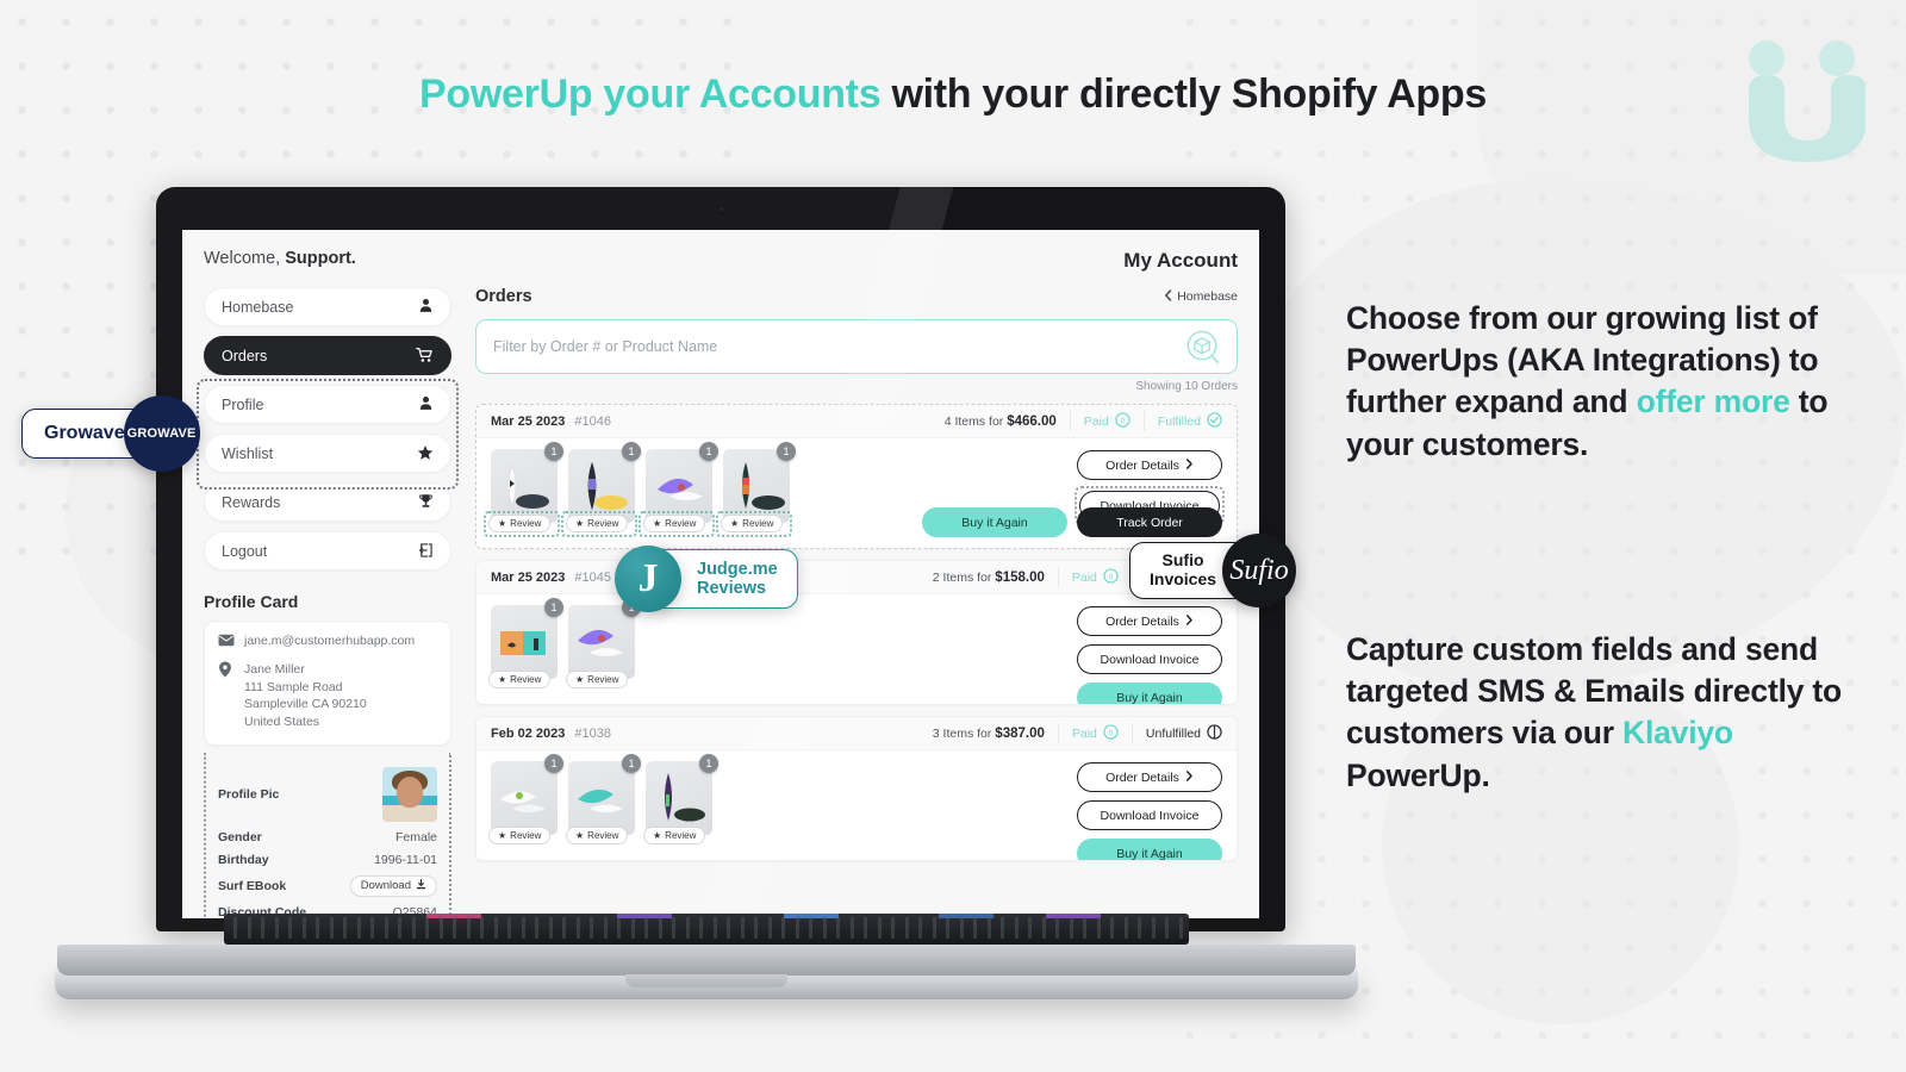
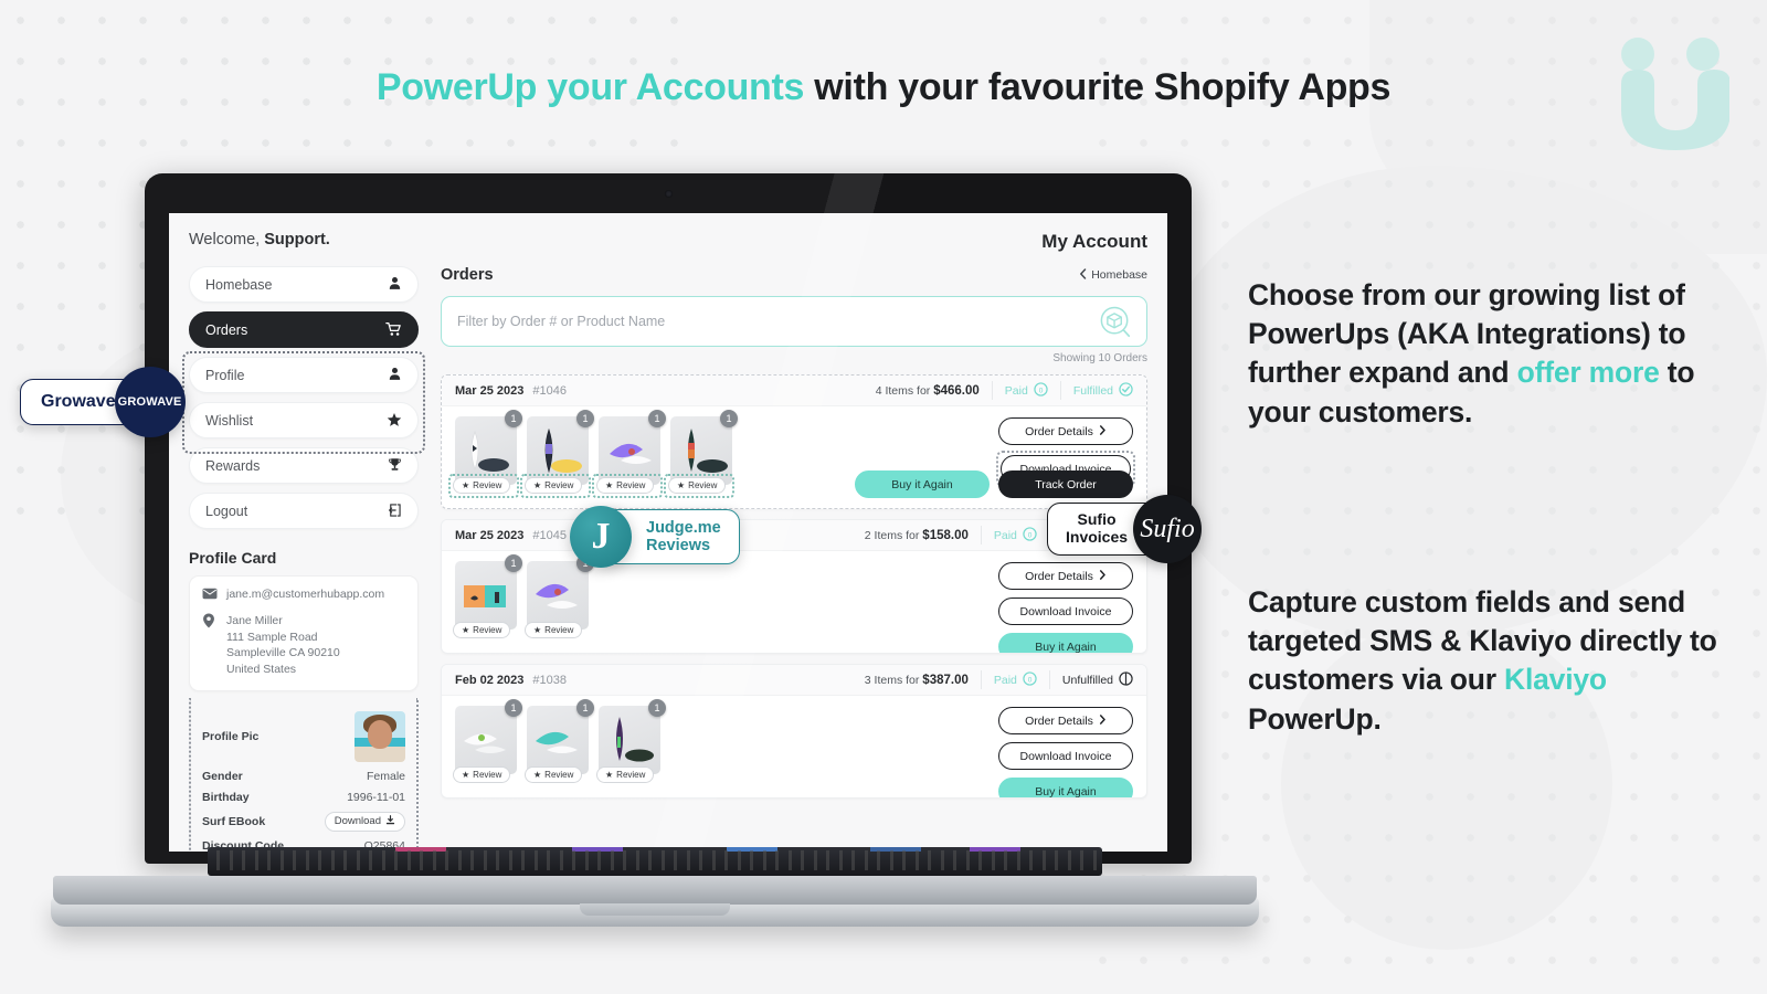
- PowerUp your Accounts with your directly Shopify Apps
+ PowerUp your Accounts with your favourite Shopify Apps
  Growave
  GROWAVE
  J
  Judge.me
  Reviews
  Sufio
  Invoices
  Sufio
  Choose from our growing list of PowerUps (AKA Integrations) to further expand and offer more to your customers.
- Capture custom fields and send targeted SMS & Emails directly to customers via our Klaviyo PowerUp.
+ Capture custom fields and send targeted SMS & Klaviyo directly to customers via our Klaviyo PowerUp.
